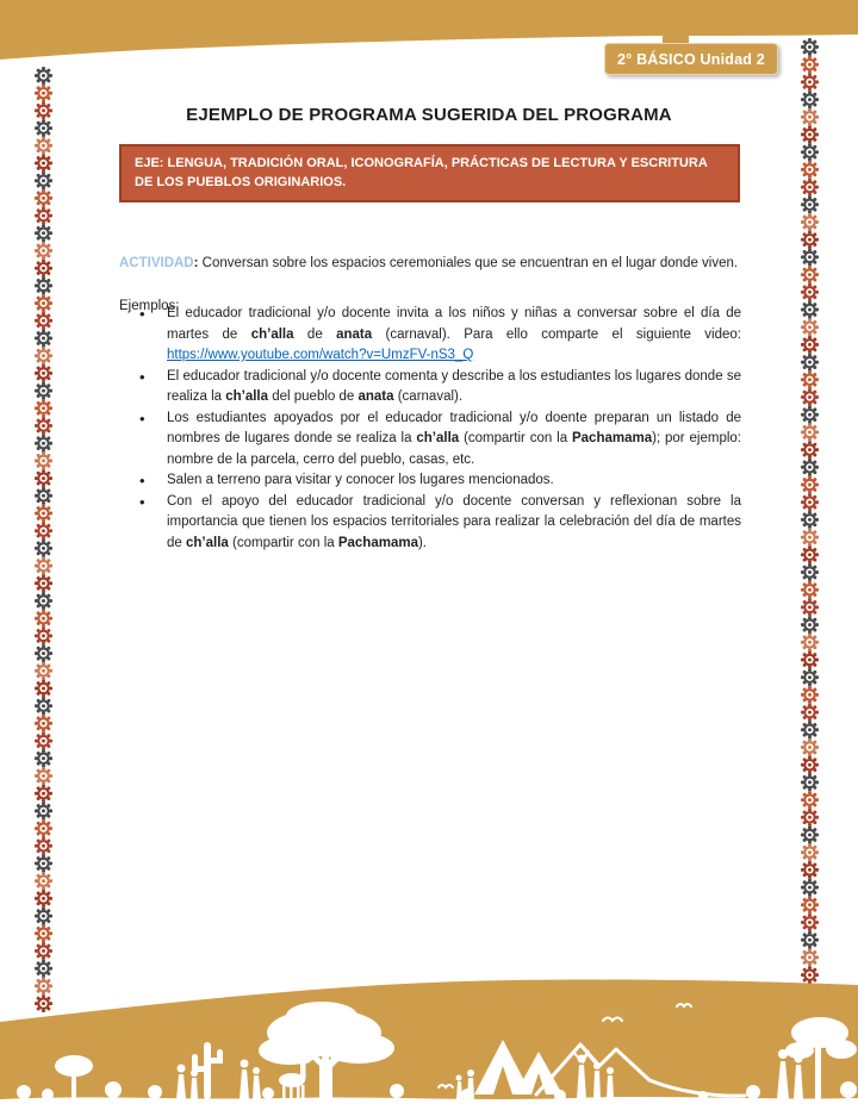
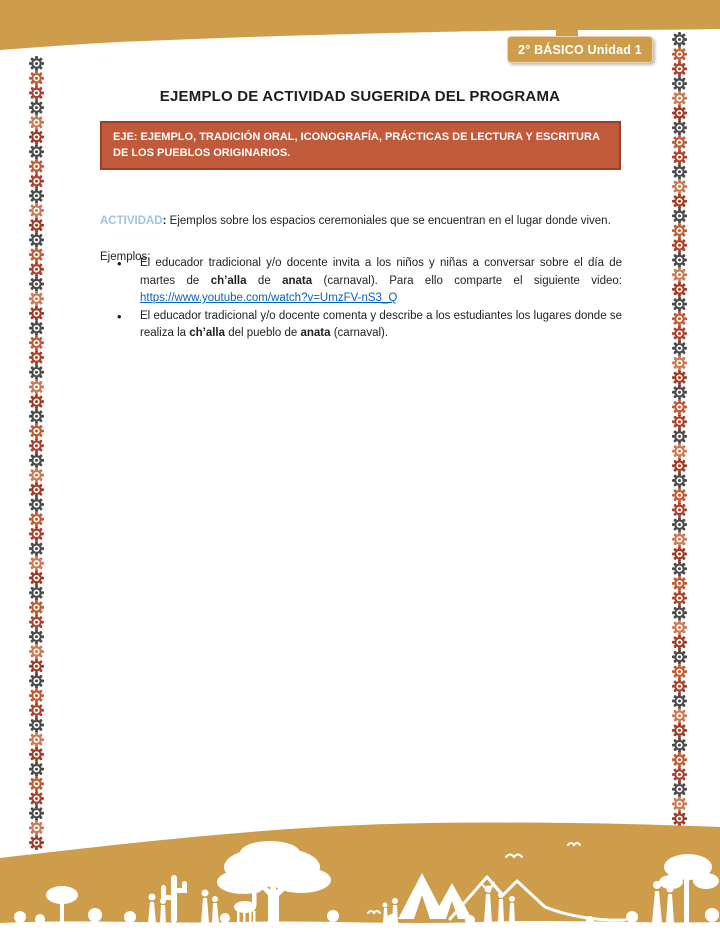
- 2° BÁSICO Unidad 2
+ 2° BÁSICO Unidad 1
- EJEMPLO DE PROGRAMA SUGERIDA DEL PROGRAMA
+ EJEMPLO DE ACTIVIDAD SUGERIDA DEL PROGRAMA
- EJE: LENGUA, TRADICIÓN ORAL, ICONOGRAFÍA, PRÁCTICAS DE LECTURA Y ESCRITURA DE LOS PUEBLOS ORIGINARIOS.
+ EJE: EJEMPLO, TRADICIÓN ORAL, ICONOGRAFÍA, PRÁCTICAS DE LECTURA Y ESCRITURA DE LOS PUEBLOS ORIGINARIOS.
- ACTIVIDAD: Conversan sobre los espacios ceremoniales que se encuentran en el lugar donde viven.
+ ACTIVIDAD: Ejemplos sobre los espacios ceremoniales que se encuentran en el lugar donde viven.
  Ejemplos:
  El educador tradicional y/o docente invita a los niños y niñas a conversar sobre el día de martes de ch’alla de anata (carnaval). Para ello comparte el siguiente video: https://www.youtube.com/watch?v=UmzFV-nS3_Q
  El educador tradicional y/o docente comenta y describe a los estudiantes los lugares donde se realiza la ch’alla del pueblo de anata (carnaval).
- Los estudiantes apoyados por el educador tradicional y/o doente preparan un listado de nombres de lugares donde se realiza la ch’alla (compartir con la Pachamama); por ejemplo: nombre de la parcela, cerro del pueblo, casas, etc.
- Salen a terreno para visitar y conocer los lugares mencionados.
- Con el apoyo del educador tradicional y/o docente conversan y reflexionan sobre la importancia que tienen los espacios territoriales para realizar la celebración del día de martes de ch’alla (compartir con la Pachamama).
